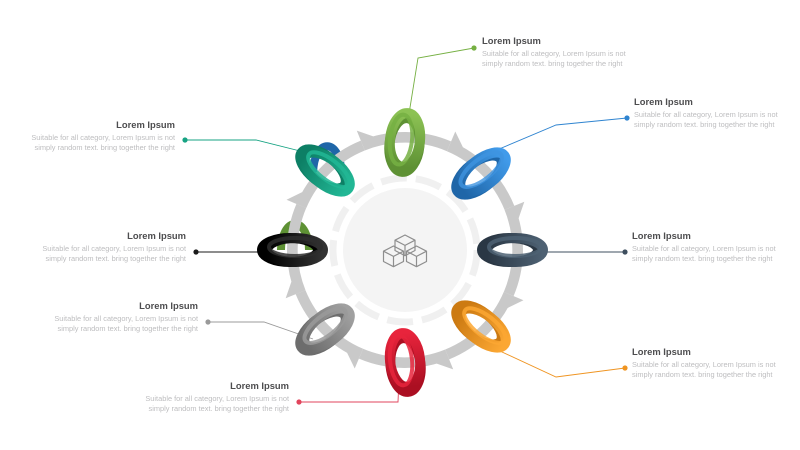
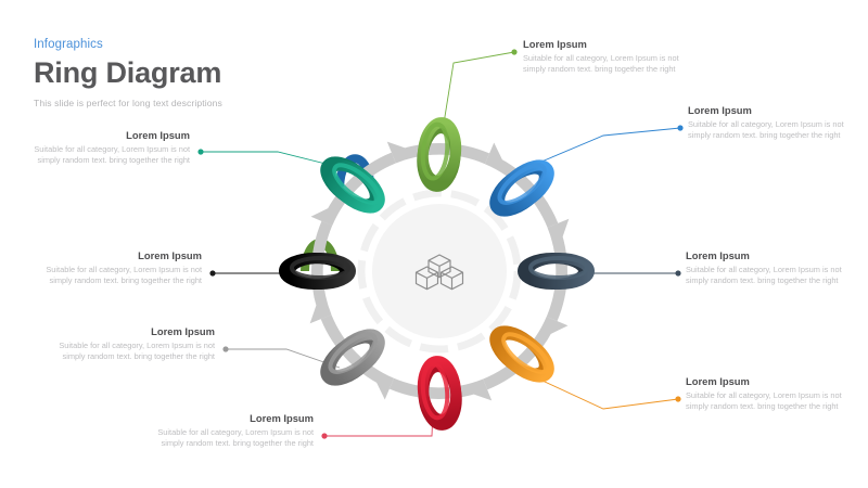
+ Infographics
+ Ring Diagram
+ This slide is perfect for long text descriptions
  Lorem Ipsum
  Suitable for all category, Lorem Ipsum is not simply random text. bring together the right
  Lorem Ipsum
  Suitable for all category, Lorem Ipsum is not simply random text. bring together the right
  Lorem Ipsum
  Suitable for all category, Lorem Ipsum is not simply random text. bring together the right
  Lorem Ipsum
  Suitable for all category, Lorem Ipsum is not simply random text. bring together the right
  Lorem Ipsum
  Suitable for all category, Lorem Ipsum is not simply random text. bring together the right
  Lorem Ipsum
  Suitable for all category, Lorem Ipsum is not simply random text. bring together the right
  Lorem Ipsum
  Suitable for all category, Lorem Ipsum is not simply random text. bring together the right
  Lorem Ipsum
  Suitable for all category, Lorem Ipsum is not simply random text. bring together the right
